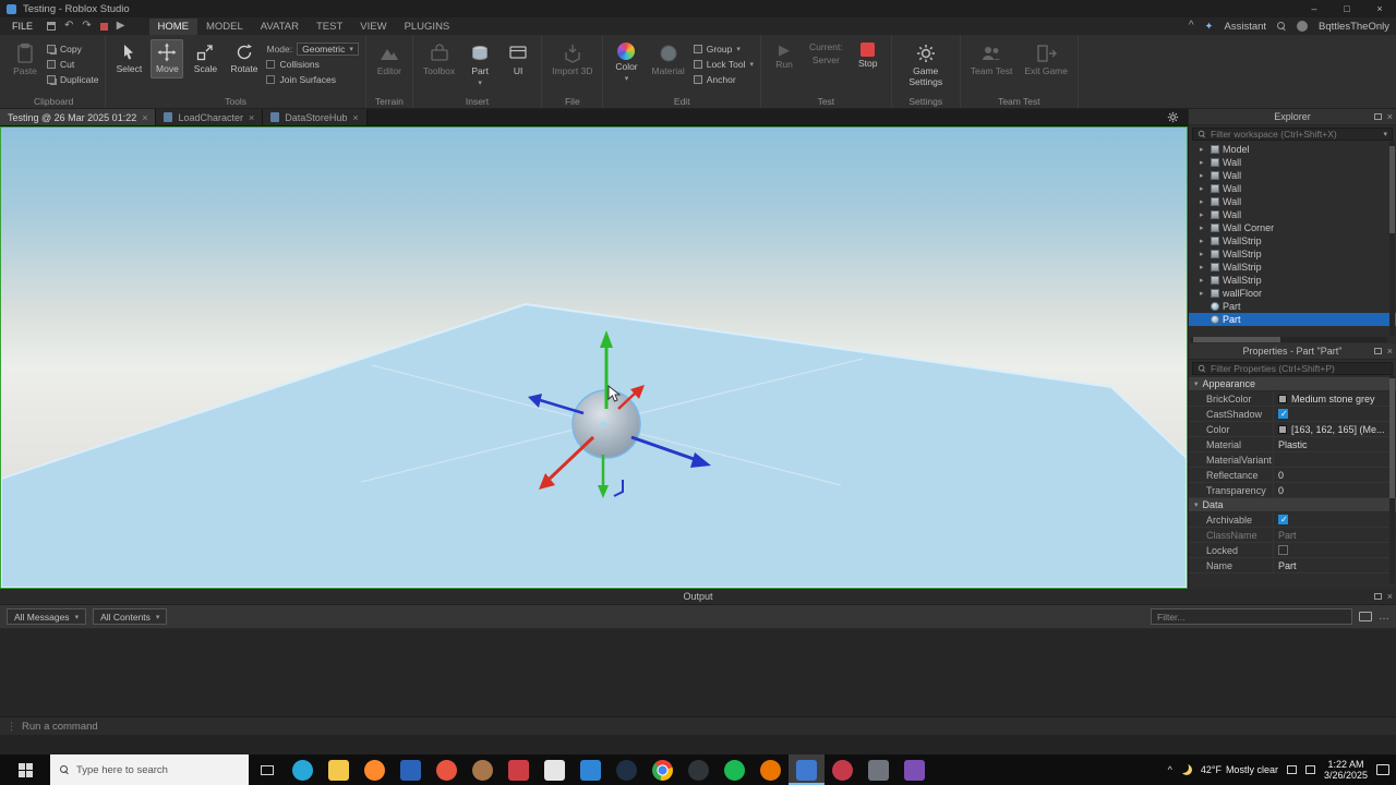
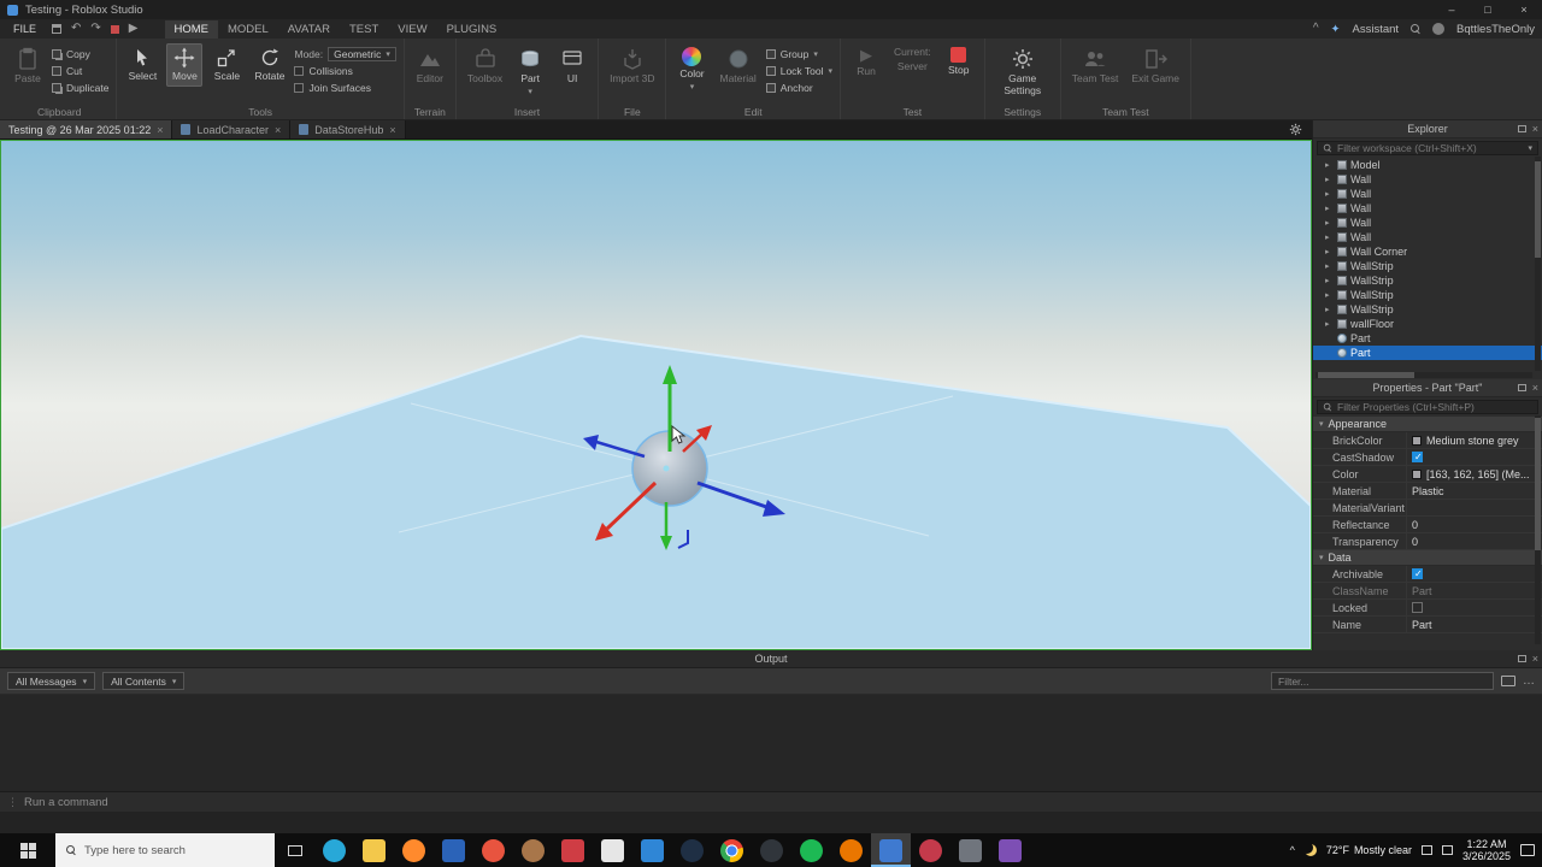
  Testing - Roblox Studio
  –
  □
  ×
  FILE
  ↶
  ↷
  ▶
  HOME
  MODEL
  AVATAR
  TEST
  VIEW
  PLUGINS
  ^
  ✦
  Assistant
  BqttlesTheOnly
  Paste
  Copy
  Cut
  Duplicate
  Clipboard
  Select
  Move
  Scale
  Rotate
  Mode:
  Geometric
  Collisions
  Join Surfaces
  Tools
  Editor
  Terrain
  Toolbox
  Part
  UI
  Insert
  Import 3D
  File
  Color
  Material
  Group
  Lock Tool
  Anchor
  Edit
  ▶
  Run
  Current:
  Server
  Stop
  Test
  Game Settings
  Settings
  Team Test
  Exit Game
  Team Test
  Testing @ 26 Mar 2025 01:22
  ×
  LoadCharacter
  ×
  DataStoreHub
  ×
  Explorer
  ×
  Filter workspace (Ctrl+Shift+X)
  Model
  Wall
  Wall
  Wall
  Wall
  Wall
  Wall Corner
  WallStrip
  WallStrip
  WallStrip
  WallStrip
  wallFloor
  Part
  Part
  Properties - Part "Part"
  ×
  Filter Properties (Ctrl+Shift+P)
  Appearance
  BrickColor
  Medium stone grey
  CastShadow
  Color
  [163, 162, 165] (Me...
  Material
  Plastic
  MaterialVariant
  Reflectance
  0
  Transparency
  0
  Data
  Archivable
  ClassName
  Part
  Locked
  Name
  Part
  Output
  ×
  All Messages
  All Contents
  Filter...
  …
  ⋮
  Run a command
  Type here to search
  ^
- 42°F
+ 72°F
  Mostly clear
  1:22 AM
  3/26/2025
